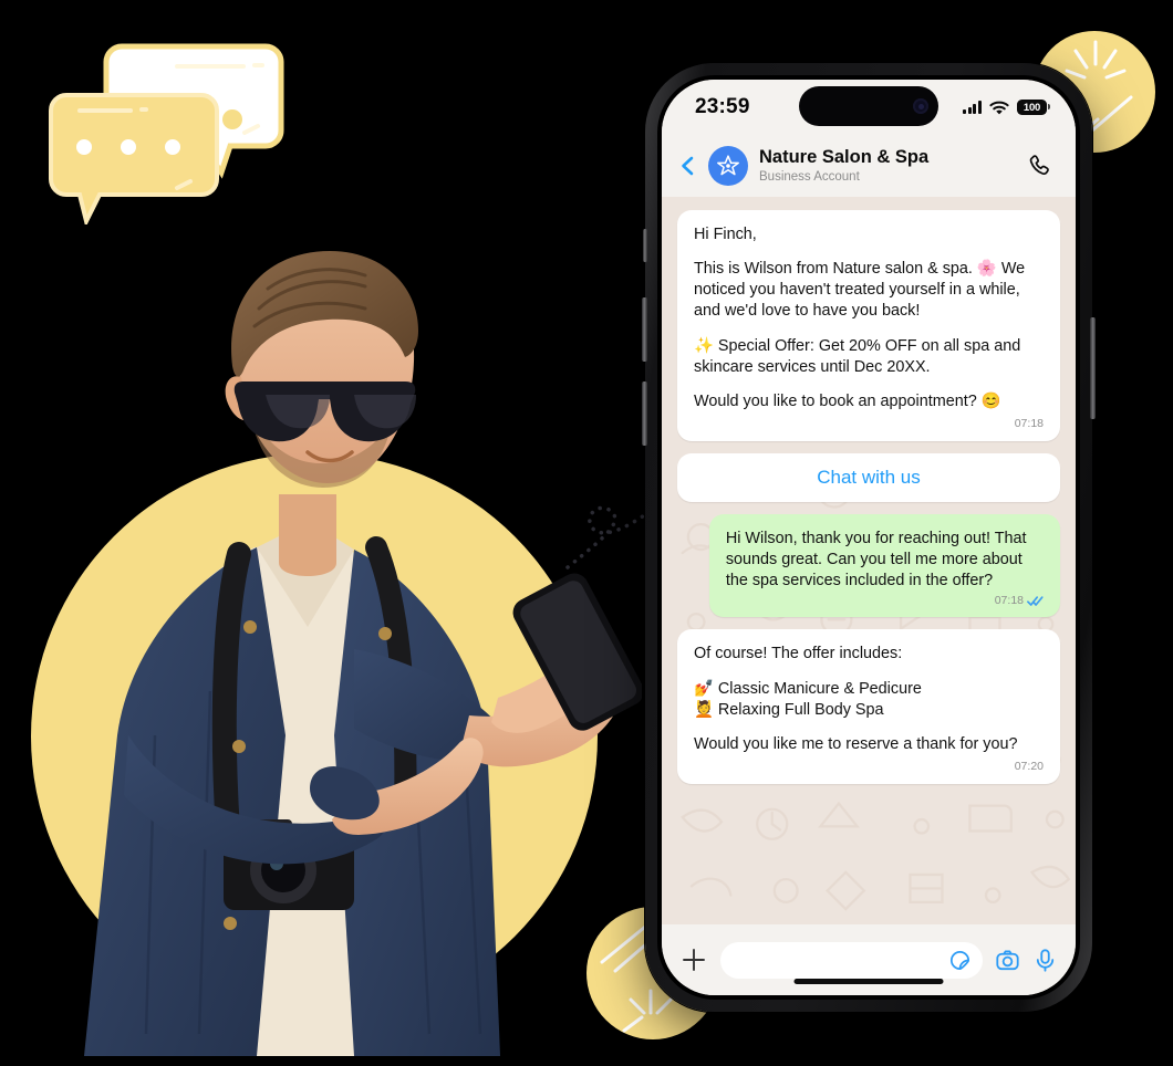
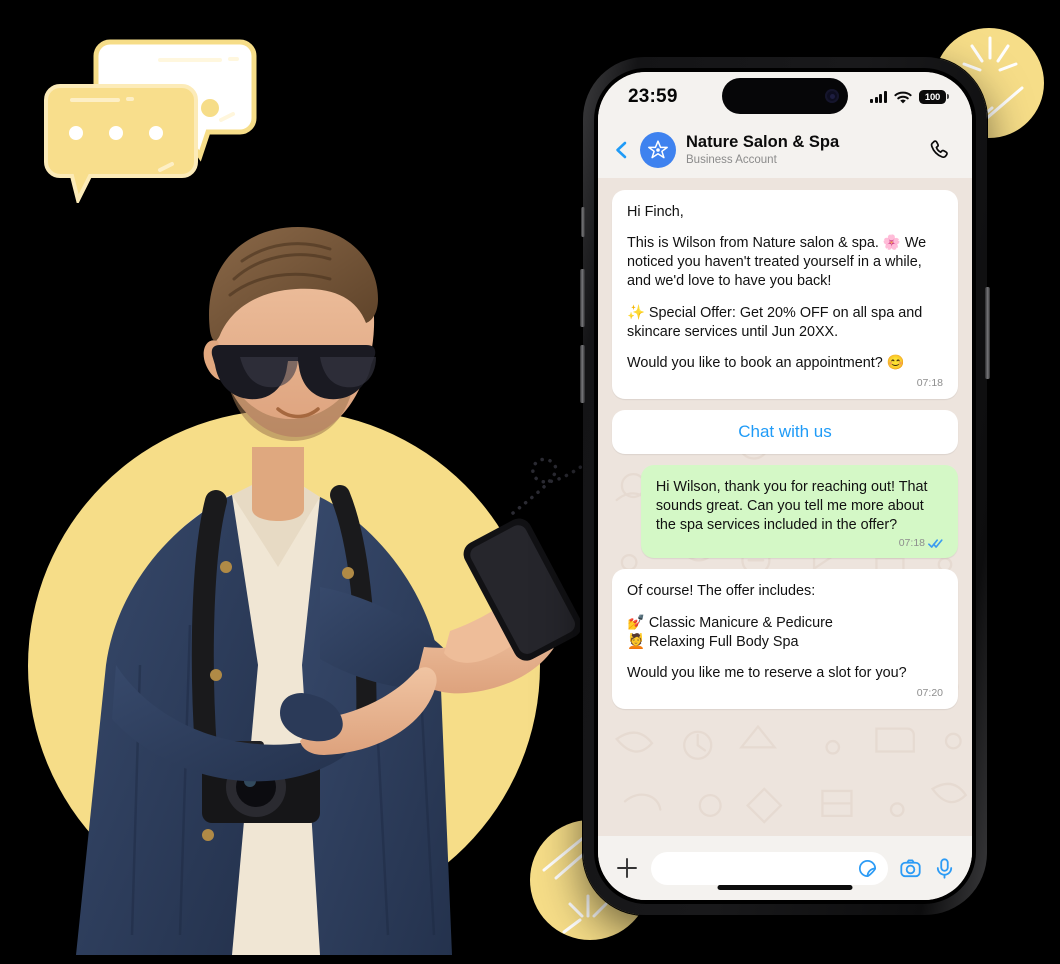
  23:59
  100
  Nature Salon & Spa
  Business Account
  Hi Finch,
  This is Wilson from Nature salon & spa. 🌸 We noticed you haven't treated yourself in a while, and we'd love to have you back!
- ✨ Special Offer: Get 20% OFF on all spa and skincare services until Dec 20XX.
+ ✨ Special Offer: Get 20% OFF on all spa and skincare services until Jun 20XX.
  Would you like to book an appointment? 😊
  07:18
  Chat with us
  Hi Wilson, thank you for reaching out! That sounds great. Can you tell me more about the spa services included in the offer?
  07:18
  Of course! The offer includes:
  💅 Classic Manicure & Pedicure
  💆 Relaxing Full Body Spa
- Would you like me to reserve a thank for you?
+ Would you like me to reserve a slot for you?
  07:20
